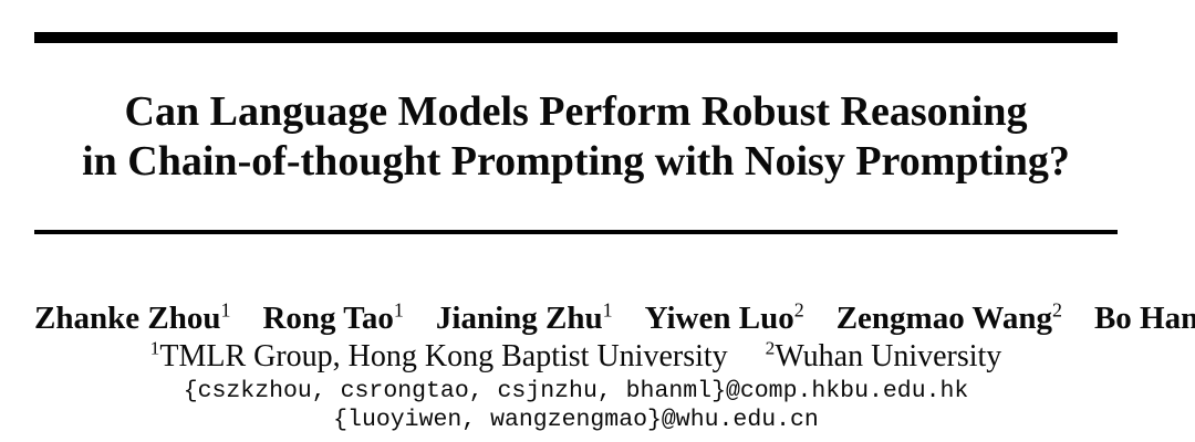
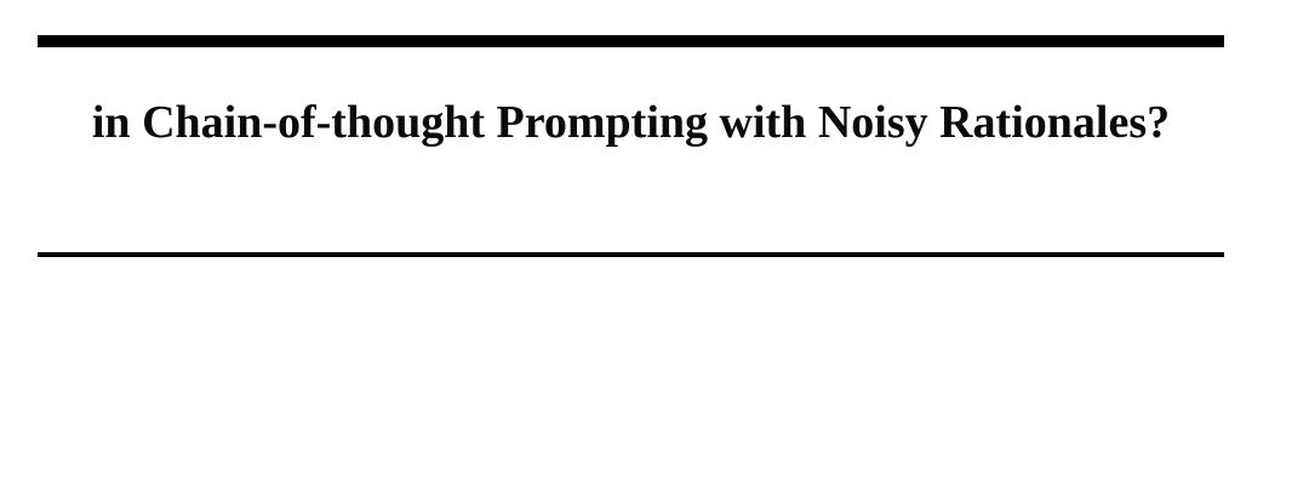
- Can Language Models Perform Robust Reasoning
- in Chain-of-thought Prompting with Noisy Prompting?
+ in Chain-of-thought Prompting with Noisy Rationales?
- Zhanke Zhou1 Rong Tao1 Jianing Zhu1 Yiwen Luo2 Zengmao Wang2 Bo Han
- 1TMLR Group, Hong Kong Baptist University 2Wuhan University
- {cszkzhou, csrongtao, csjnzhu, bhanml}@comp.hkbu.edu.hk
- {luoyiwen, wangzengmao}@whu.edu.cn
